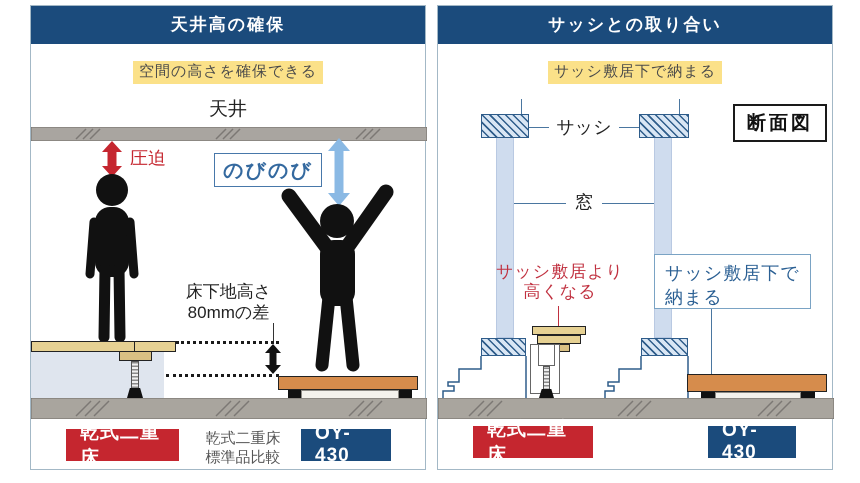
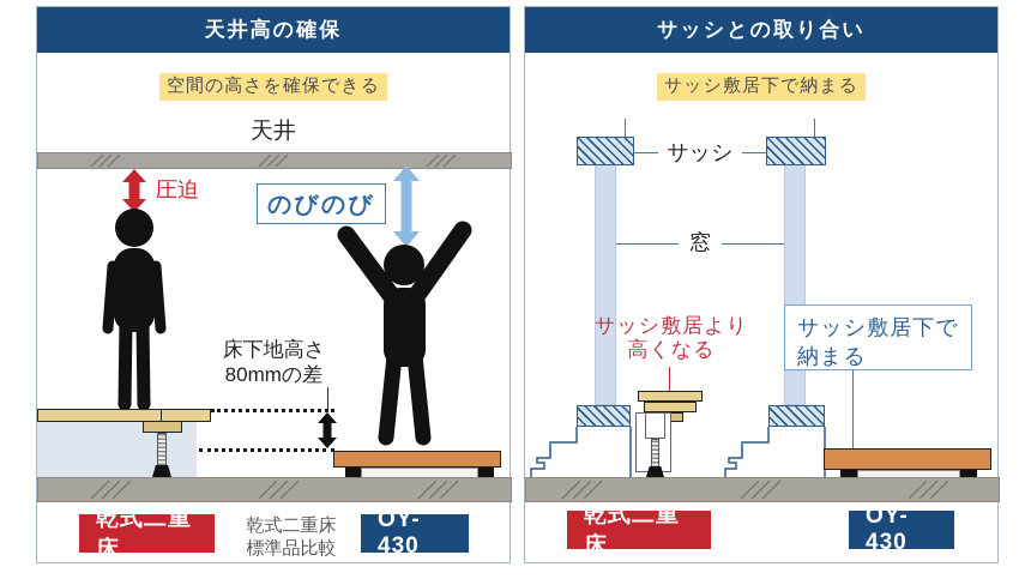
  天井高の確保
  空間の高さを確保できる
  天井
  圧迫
  のびのび
  床下地高さ
  80mmの差
  乾式二重床
  乾式二重床
  標準品比較
  OY-430
  サッシとの取り合い
  サッシ敷居下で納まる
  サッシ
- 断面図
  窓
  サッシ敷居より
  高くなる
  サッシ敷居下で
  納まる
  乾式二重床
  OY-430
